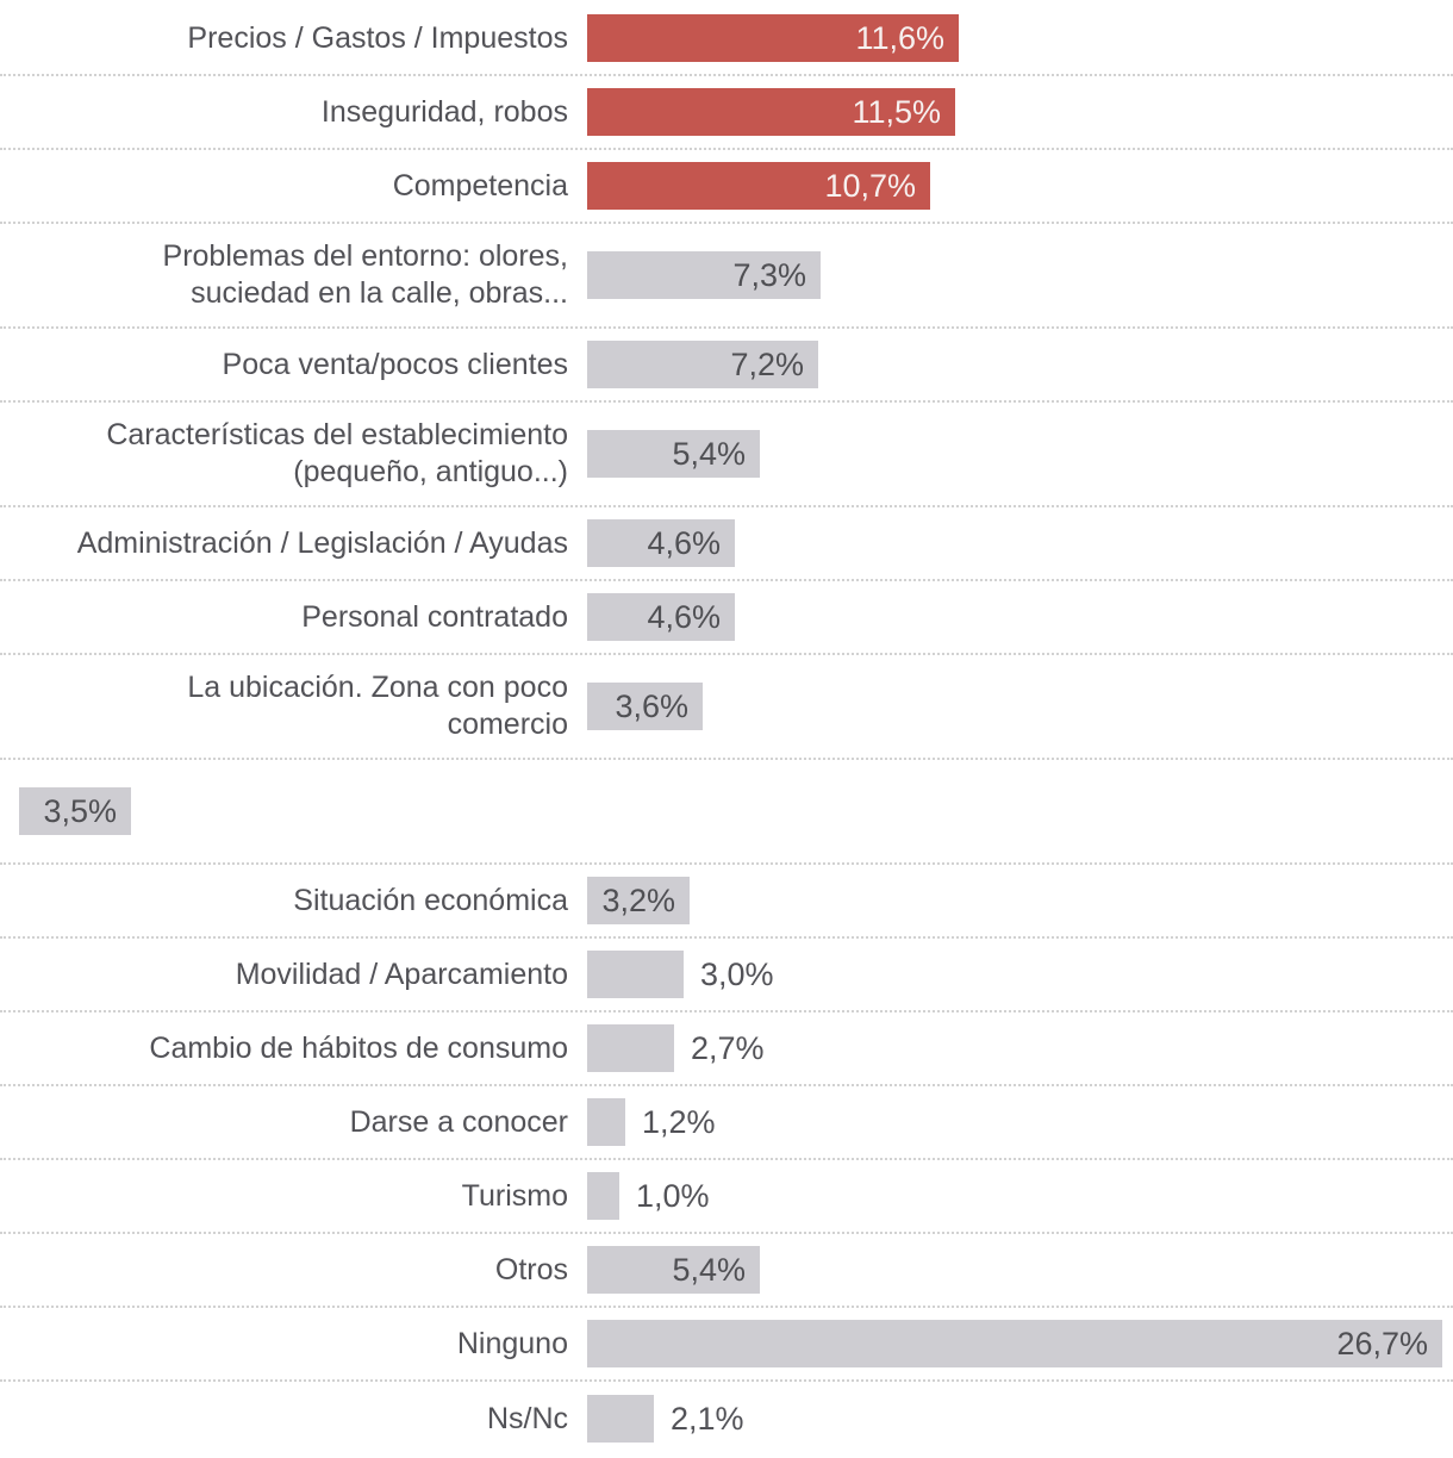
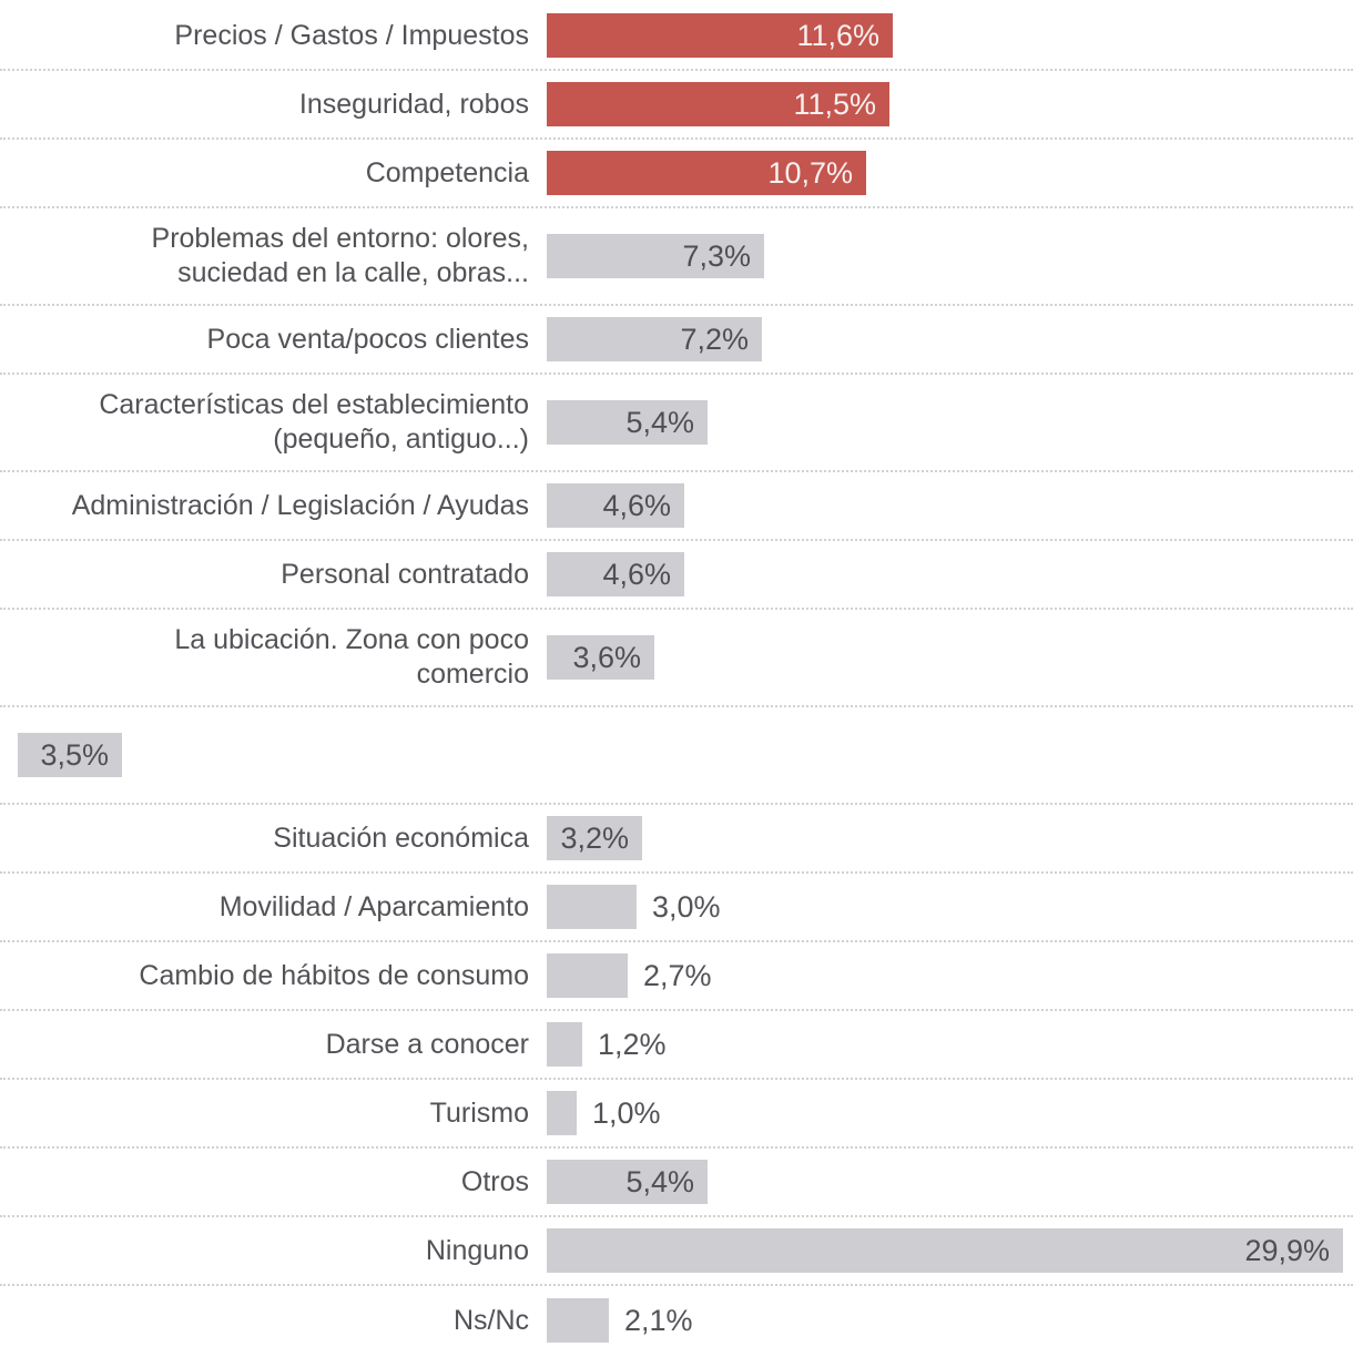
  Precios / Gastos / Impuestos
  11,6%
  Inseguridad, robos
  11,5%
  Competencia
  10,7%
  Problemas del entorno: olores,
  suciedad en la calle, obras...
  7,3%
  Poca venta/pocos clientes
  7,2%
  Características del establecimiento
  (pequeño, antiguo...)
  5,4%
  Administración / Legislación / Ayudas
  4,6%
  Personal contratado
  4,6%
  La ubicación. Zona con poco
  comercio
  3,6%
  3,5%
  Situación económica
  3,2%
  Movilidad / Aparcamiento
  3,0%
  Cambio de hábitos de consumo
  2,7%
  Darse a conocer
  1,2%
  Turismo
  1,0%
  Otros
  5,4%
  Ninguno
- 26,7%
+ 29,9%
  Ns/Nc
  2,1%
